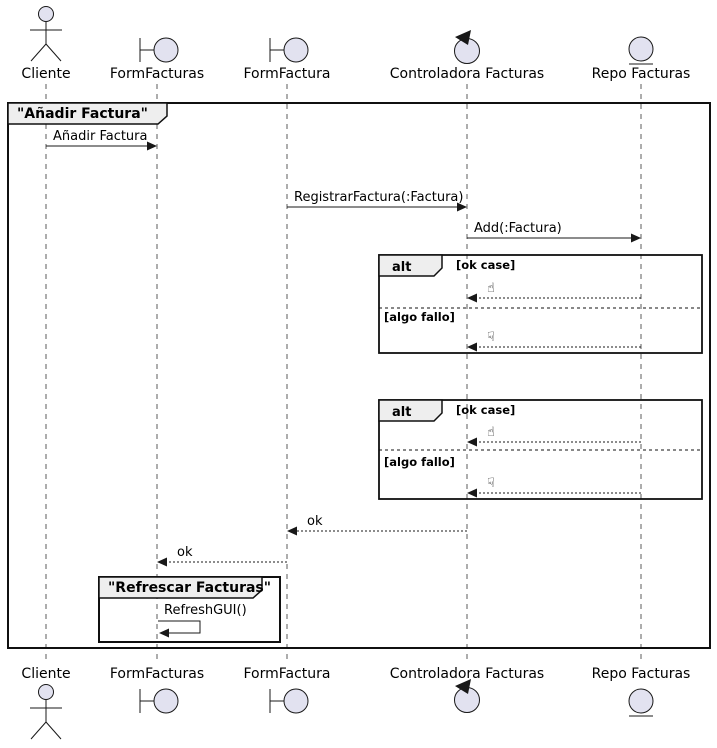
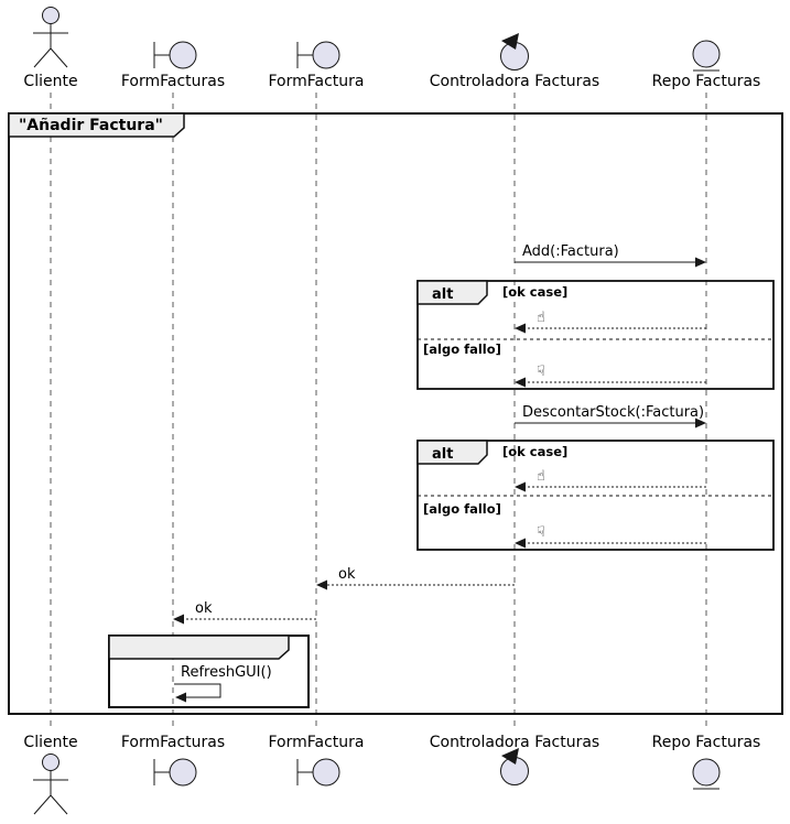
  "Añadir Factura"
- "Refrescar Facturas"
  alt
  [ok case]
  [algo fallo]
  alt
  [ok case]
  [algo fallo]
- Añadir Factura
- RegistrarFactura(:Factura)
  Add(:Factura)
  ☝
  ☟
+ DescontarStock(:Factura)
  ☝
  ☟
  ok
  ok
  RefreshGUI()
  Cliente
  Cliente
  FormFacturas
  FormFacturas
  FormFactura
  FormFactura
  Controladora Facturas
  Controladora Facturas
  Repo Facturas
  Repo Facturas
